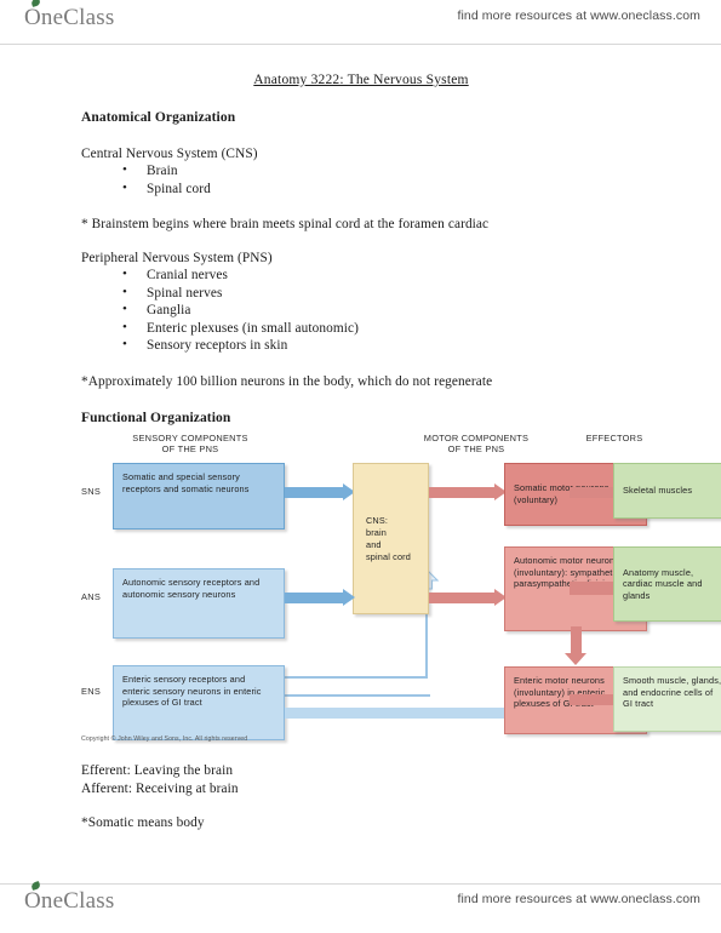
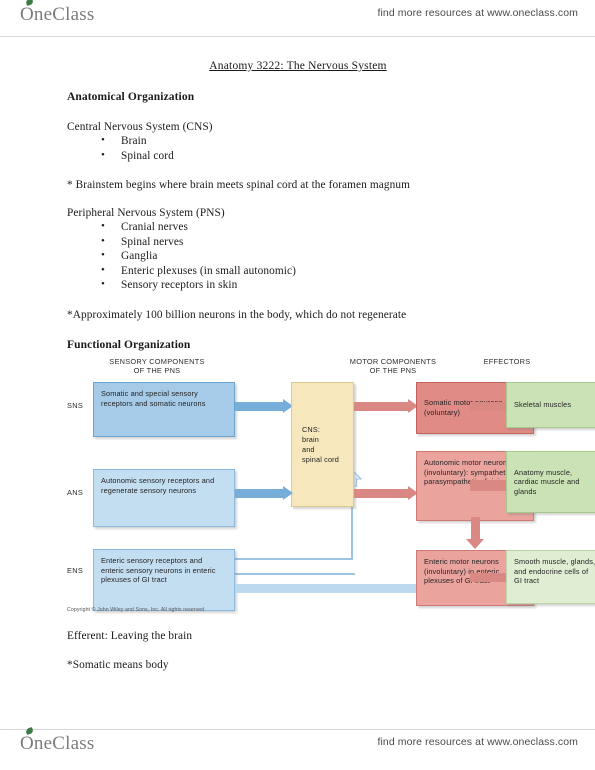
  OneClass
  find more resources at www.oneclass.com
  Anatomy 3222: The Nervous System
  Anatomical Organization
  Central Nervous System (CNS)
  Brain
  Spinal cord
- * Brainstem begins where brain meets spinal cord at the foramen cardiac
+ * Brainstem begins where brain meets spinal cord at the foramen magnum
  Peripheral Nervous System (PNS)
  Cranial nerves
  Spinal nerves
  Ganglia
  Enteric plexuses (in small autonomic)
  Sensory receptors in skin
  *Approximately 100 billion neurons in the body, which do not regenerate
  Functional Organization
  SENSORY COMPONENTS
  OF THE PNS
  MOTOR COMPONENTS
  OF THE PNS
  EFFECTORS
  SNS
  ANS
  ENS
  Somatic and special sensory receptors and somatic neurons
  CNS:
  brain
  and
  spinal cord
  Somatic moto (voluntary)
  Skeletal muscles
- Autonomic sensory receptors and autonomic sensory neurons
+ Autonomic sensory receptors and regenerate sensory neurons
  Autonomic motor neuro (involuntary): sympathet parasympath
  Anatomy muscle, cardiac muscle and glands
  Enteric sensory receptors and enteric sensory neurons in enteric plexuses of GI tract
  Enteric motor neurons (involuntary) in enteric plexuses of G
  Smooth muscle, glands, and endocrine cells of GI tract
  Efferent: Leaving the brain
- Afferent: Receiving at brain
  *Somatic means body
  OneClass
  find more resources at www.oneclass.com
